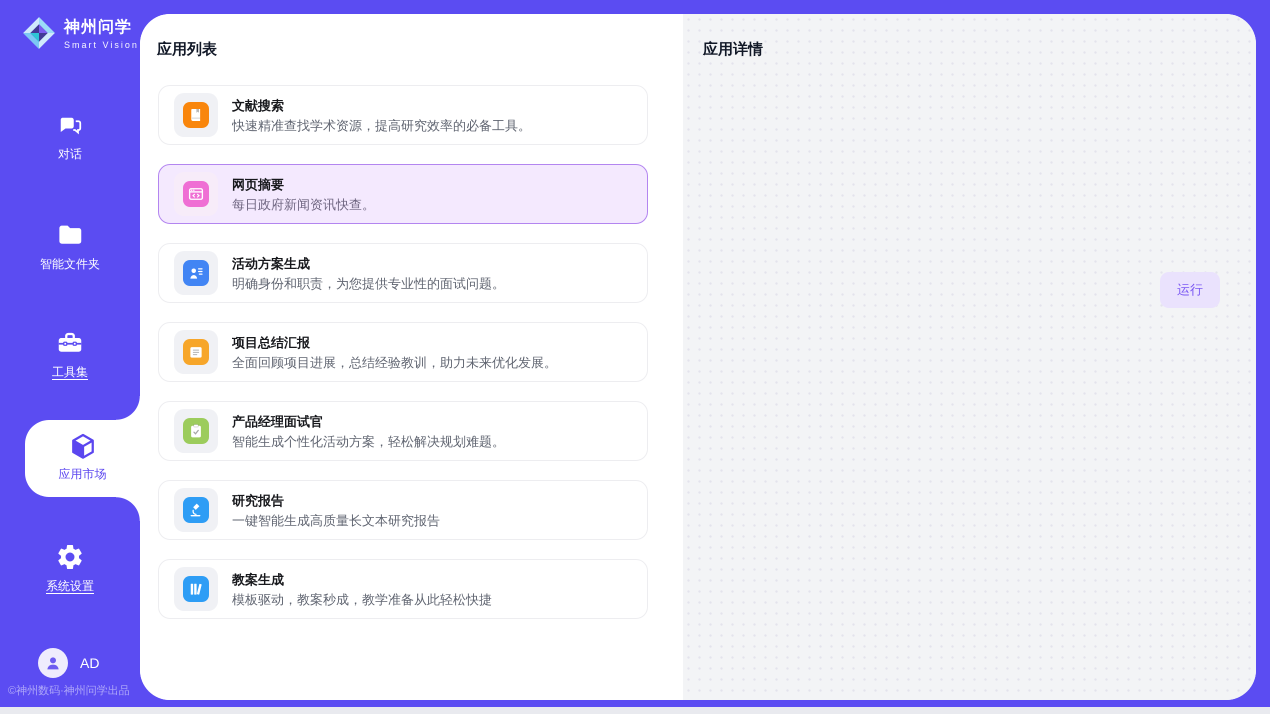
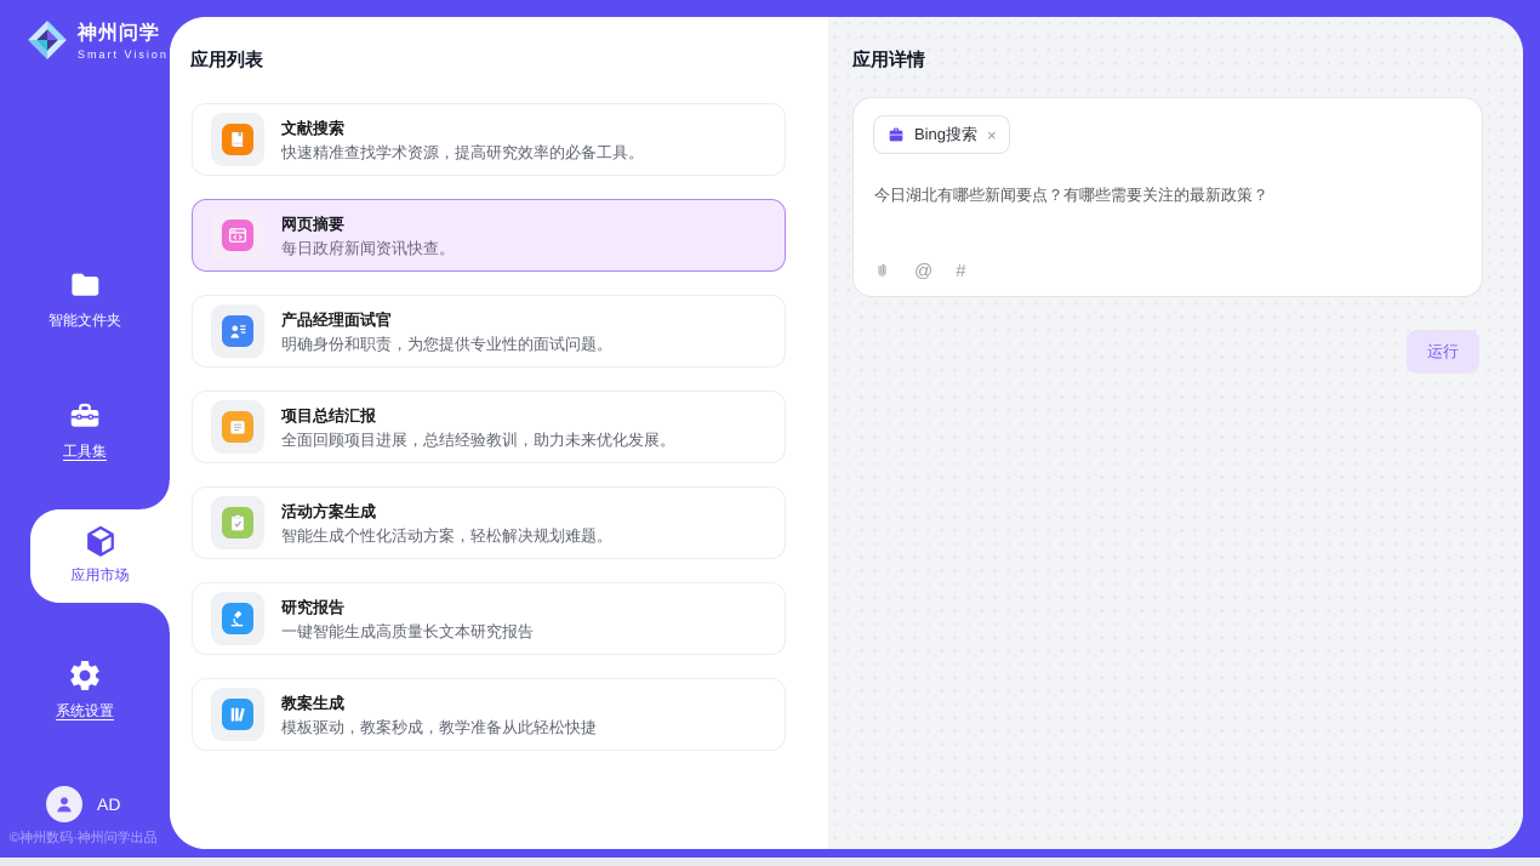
  神州问学
  Smart Vision
- 对话
  智能文件夹
  工具集
  应用市场
  系统设置
  AD
  ©神州数码·神州问学出品
  应用列表
  文献搜索
  快速精准查找学术资源，提高研究效率的必备工具。
  网页摘要
  每日政府新闻资讯快查。
- 活动方案生成
+ 产品经理面试官
  明确身份和职责，为您提供专业性的面试问题。
  项目总结汇报
  全面回顾项目进展，总结经验教训，助力未来优化发展。
- 产品经理面试官
+ 活动方案生成
  智能生成个性化活动方案，轻松解决规划难题。
  研究报告
  一键智能生成高质量长文本研究报告
  教案生成
  模板驱动，教案秒成，教学准备从此轻松快捷
  应用详情
+ Bing搜索
+ ×
+ 今日湖北有哪些新闻要点？有哪些需要关注的最新政策？
+ @
+ #
  运行
